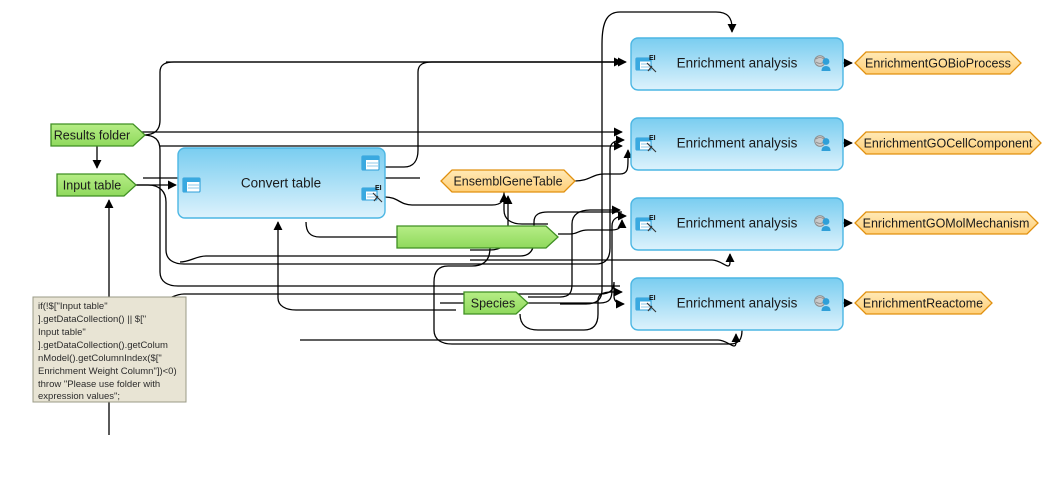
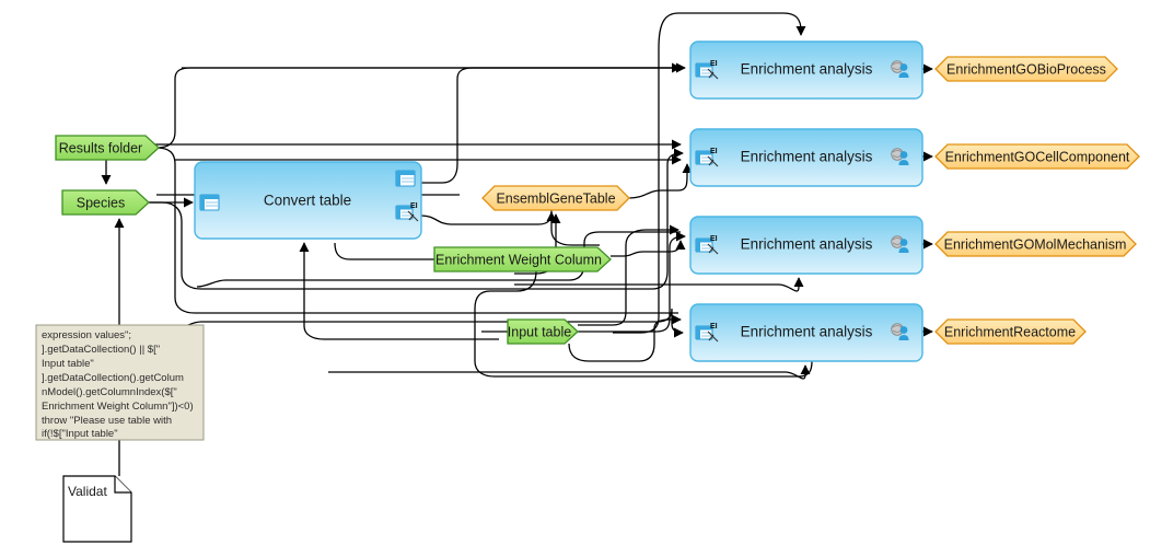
- if(!$["Input table"
+ expression values";
  ].getDataCollection() || $["
  Input table"
  ].getDataCollection().getColum
  nModel().getColumnIndex($["
  Enrichment Weight Column"])<0)
- throw "Please use folder with
+ throw "Please use table with
- expression values";
+ if(!$["Input table"
+ Validat
  Convert table
  Enrichment analysis
  Enrichment analysis
  Enrichment analysis
  Enrichment analysis
  Results folder
- Input table
+ Species
+ Enrichment Weight Column
- Species
+ Input table
  EnsemblGeneTable
  EnrichmentGOBioProcess
  EnrichmentGOCellComponent
  EnrichmentGOMolMechanism
  EnrichmentReactome
